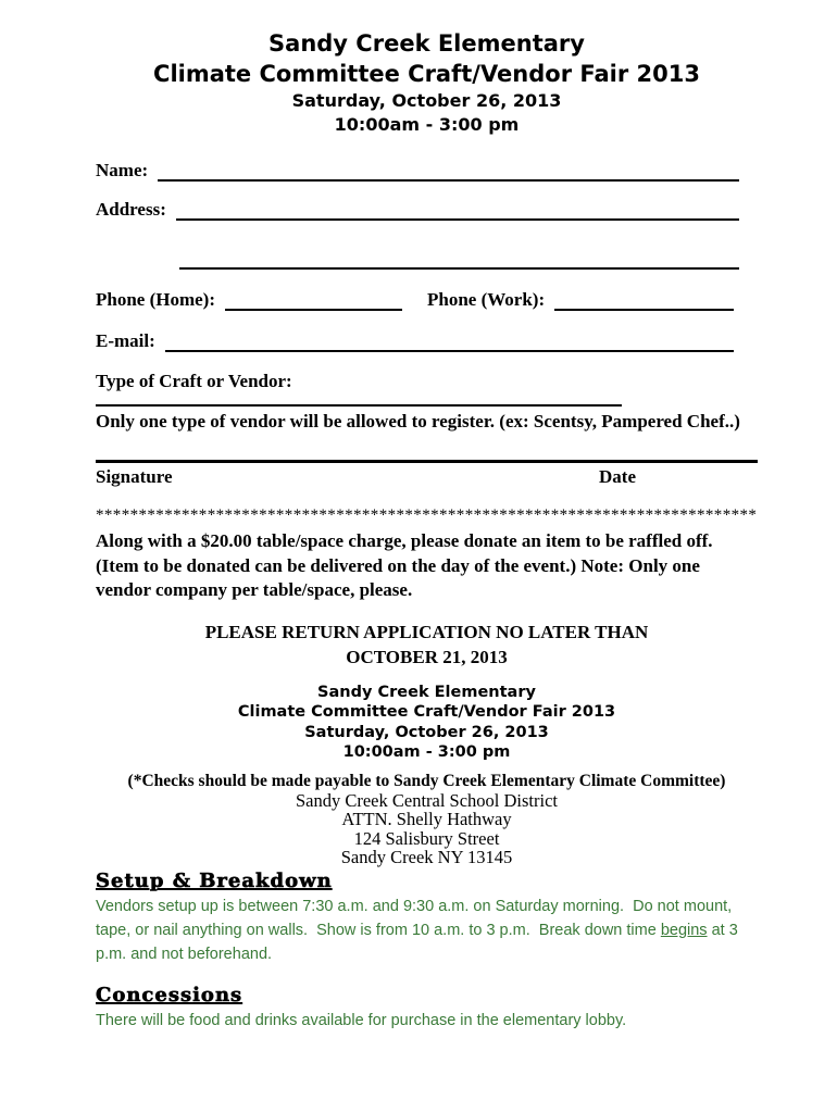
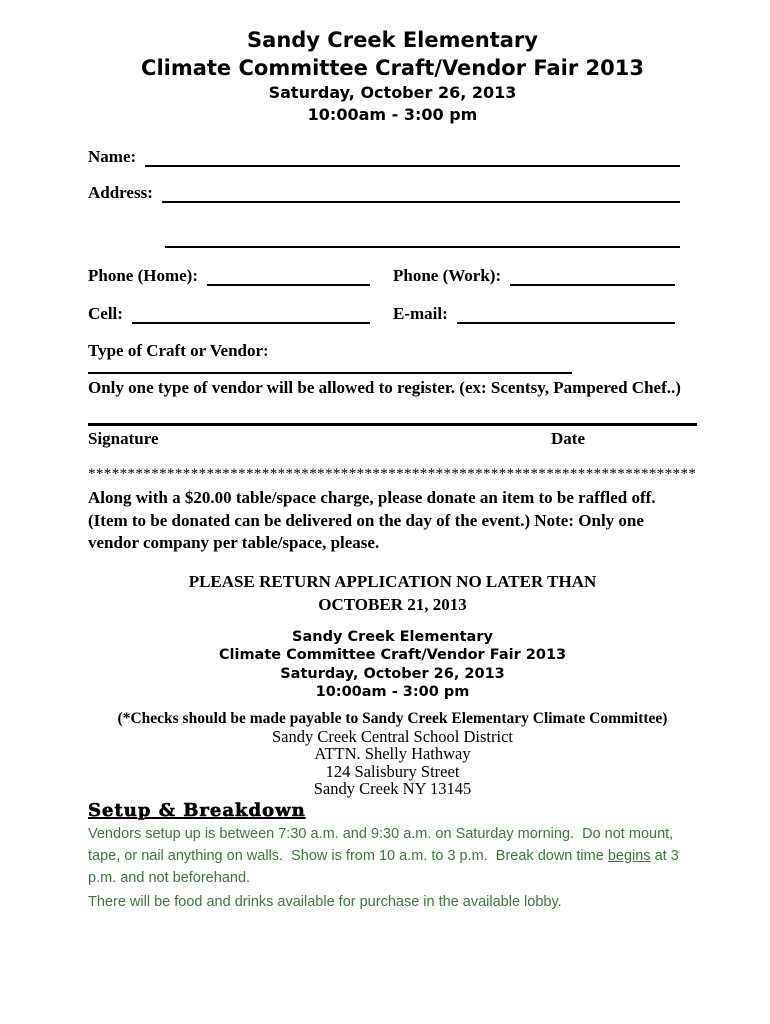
  Sandy Creek Elementary
  Climate Committee Craft/Vendor Fair 2013
  Saturday, October 26, 2013
  10:00am - 3:00 pm
  Name:
  Address:
  Phone (Home):
  Phone (Work):
+ Cell:
  E-mail:
  Type of Craft or Vendor:
  Only one type of vendor will be allowed to register. (ex: Scentsy, Pampered Chef..)
  Signature
  Date
  *****************************************************************************
  Along with a $20.00 table/space charge, please donate an item to be raffled off. (Item to be donated can be delivered on the day of the event.) Note: Only one vendor company per table/space, please.
  PLEASE RETURN APPLICATION NO LATER THAN
  OCTOBER 21, 2013
  Sandy Creek Elementary
  Climate Committee Craft/Vendor Fair 2013
  Saturday, October 26, 2013
  10:00am - 3:00 pm
  (*Checks should be made payable to Sandy Creek Elementary Climate Committee)
  Sandy Creek Central School District
  ATTN. Shelly Hathway
  124 Salisbury Street
  Sandy Creek NY 13145
  Setup & Breakdown
  Vendors setup up is between 7:30 a.m. and 9:30 a.m. on Saturday morning. Do not mount, tape, or nail anything on walls. Show is from 10 a.m. to 3 p.m. Break down time begins at 3 p.m. and not beforehand.
- Concessions
- There will be food and drinks available for purchase in the elementary lobby.
+ There will be food and drinks available for purchase in the available lobby.
